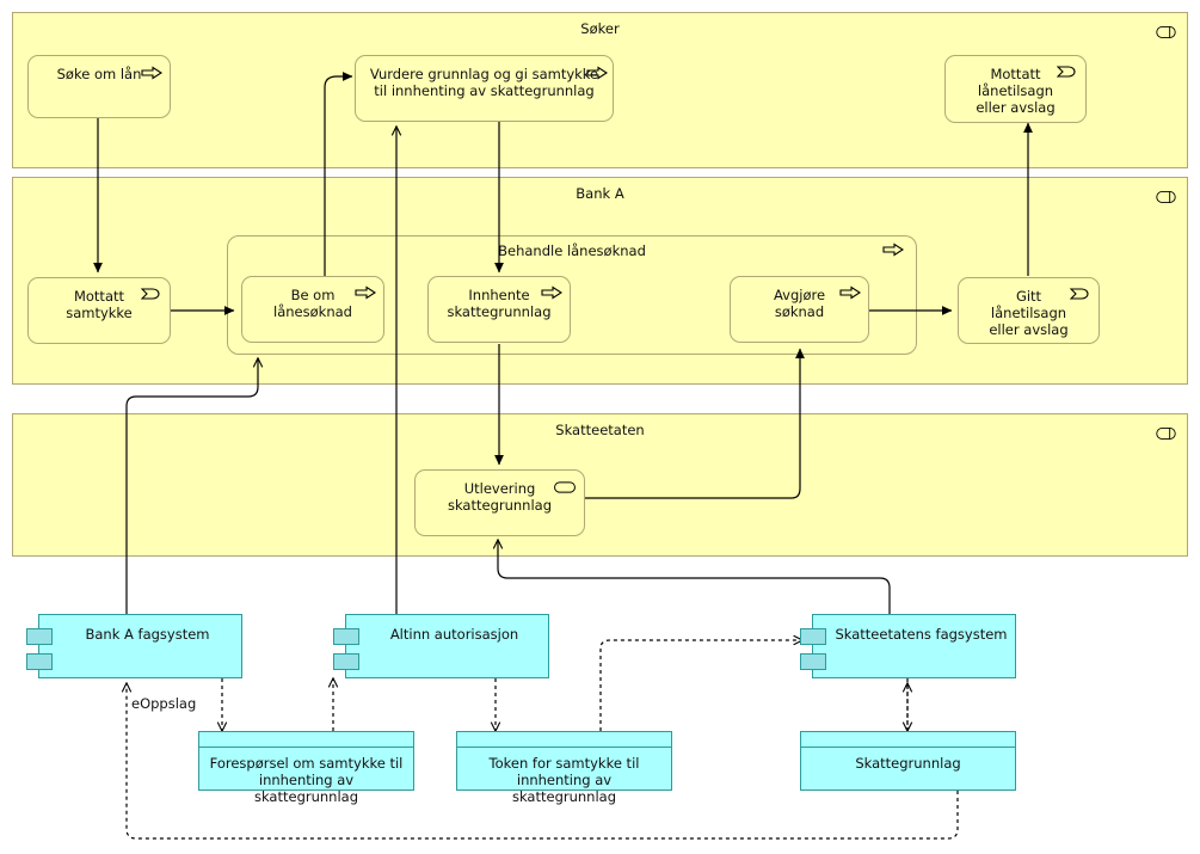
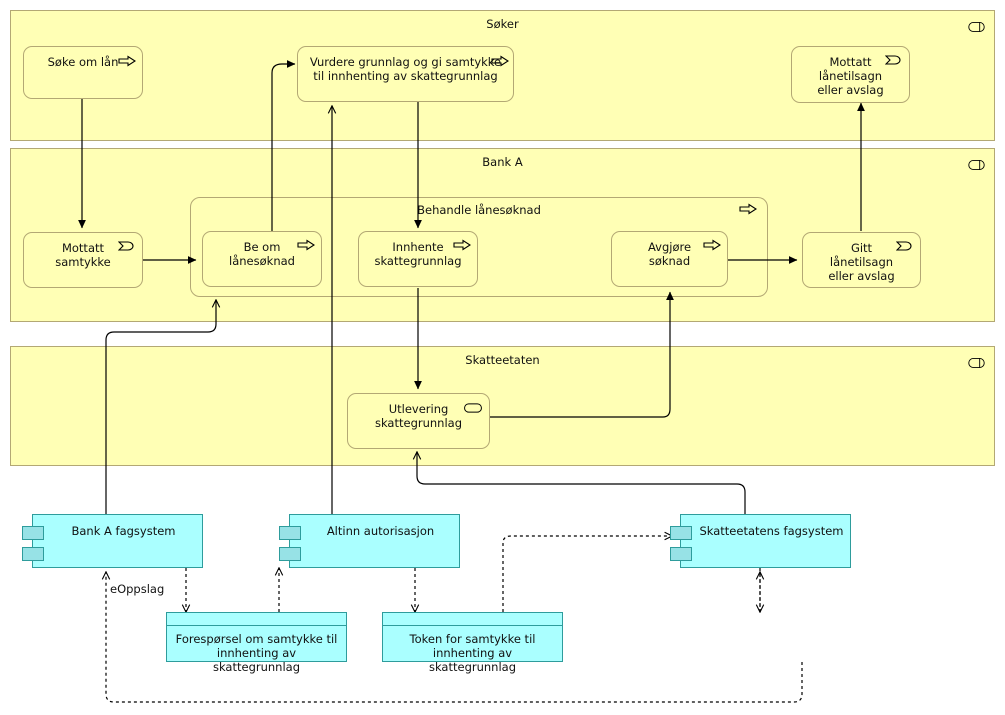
  Søker
  Bank A
  Skatteetaten
  Behandle lånesøknad
  Søke om lån
  Vurdere grunnlag og gi samtykke
  til innhenting av skattegrunnlag
  Mottatt
  lånetilsagn
  eller avslag
  Mottatt
  samtykke
  Be om
  lånesøknad
  Innhente
  skattegrunnlag
  Avgjøre
  søknad
  Gitt
  lånetilsagn
  eller avslag
  Utlevering
  skattegrunnlag
  Bank A fagsystem
  Altinn autorisasjon
  Skatteetatens fagsystem
  Forespørsel om samtykke til
  innhenting av skattegrunnlag
  Token for samtykke til
  innhenting av skattegrunnlag
- Skattegrunnlag
  eOppslag
